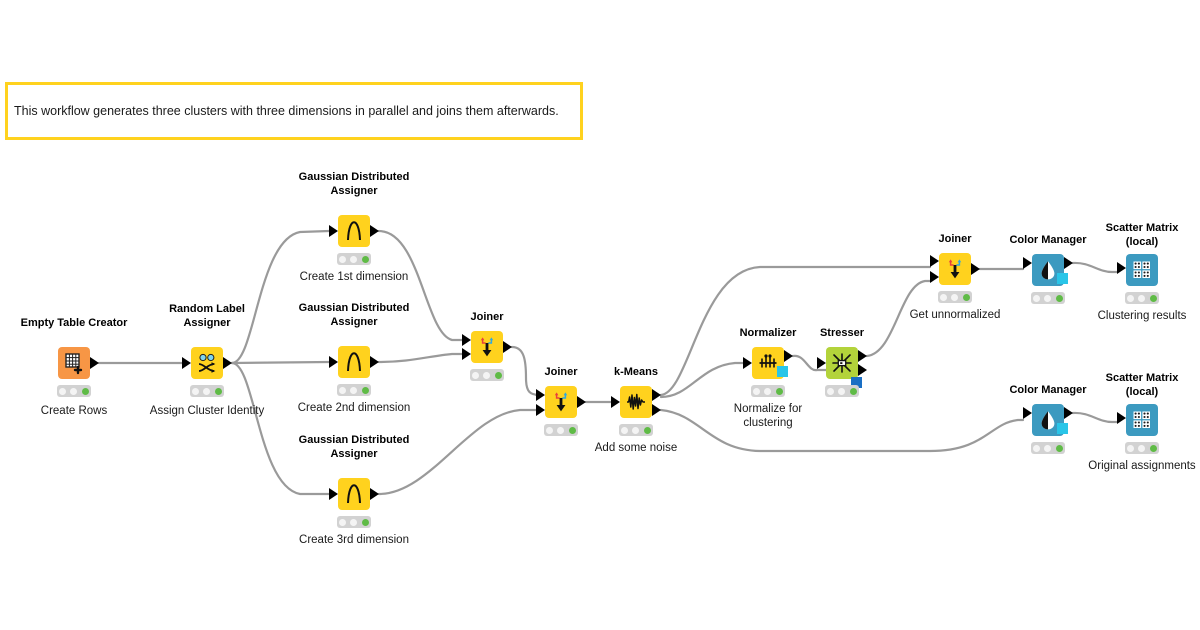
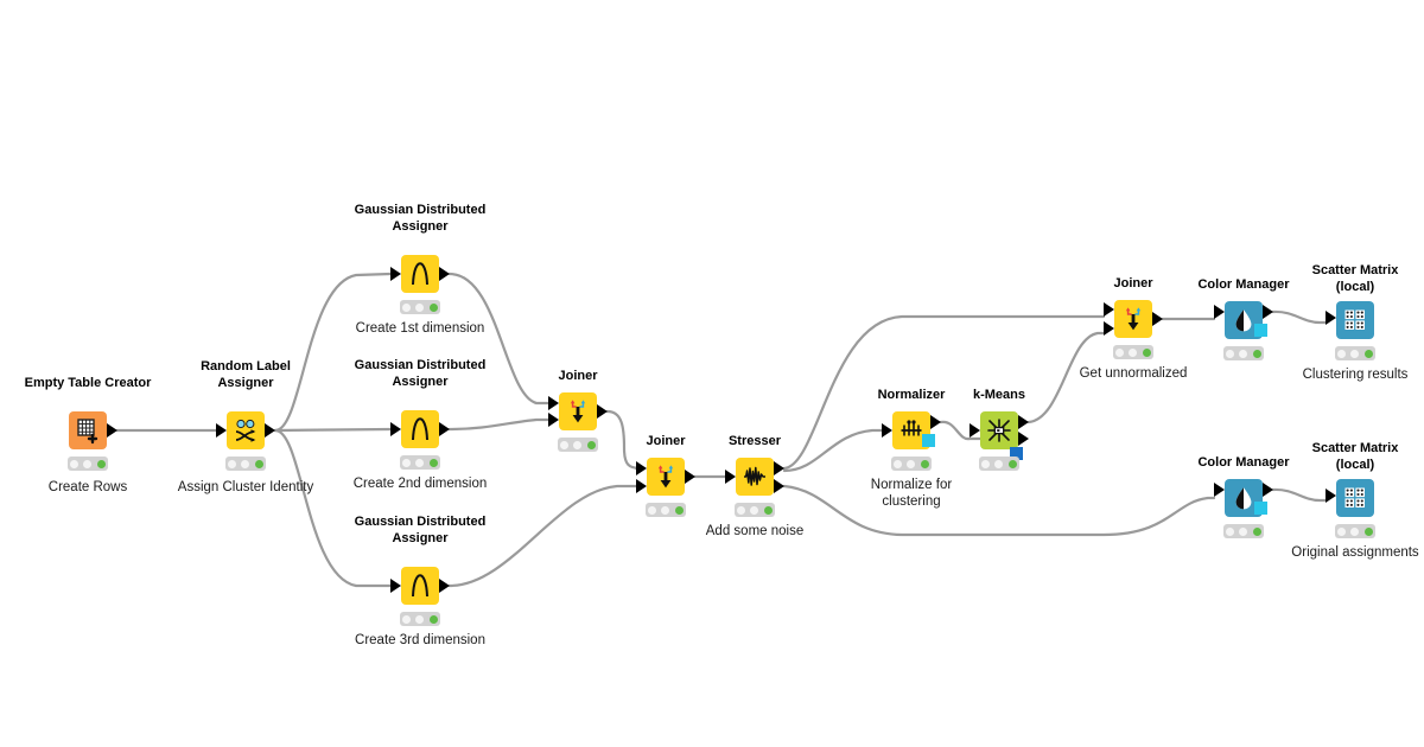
- This workflow generates three clusters with three dimensions in parallel and joins them afterwards.
  Empty Table Creator
  Create Rows
  Random Label
  Assigner
  Assign Cluster Identity
  Gaussian Distributed
  Assigner
  Create 1st dimension
  Gaussian Distributed
  Assigner
  Create 2nd dimension
  Gaussian Distributed
  Assigner
  Create 3rd dimension
  Joiner
  Joiner
- k-Means
+ Stresser
  Add some noise
  Normalizer
  Normalize for
  clustering
- Stresser
+ k-Means
  Joiner
  Get unnormalized
  Color Manager
  Scatter Matrix
  (local)
  Clustering results
  Color Manager
  Scatter Matrix
  (local)
  Original assignments
